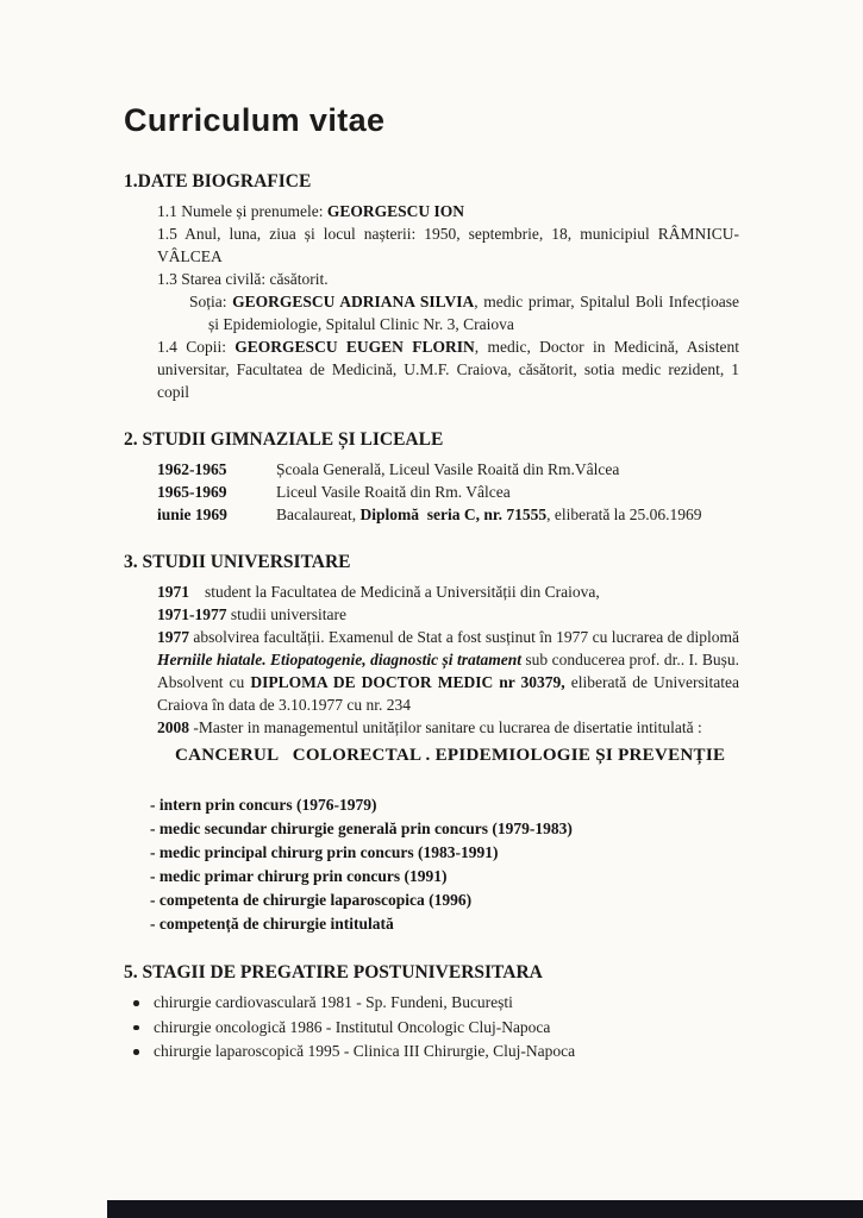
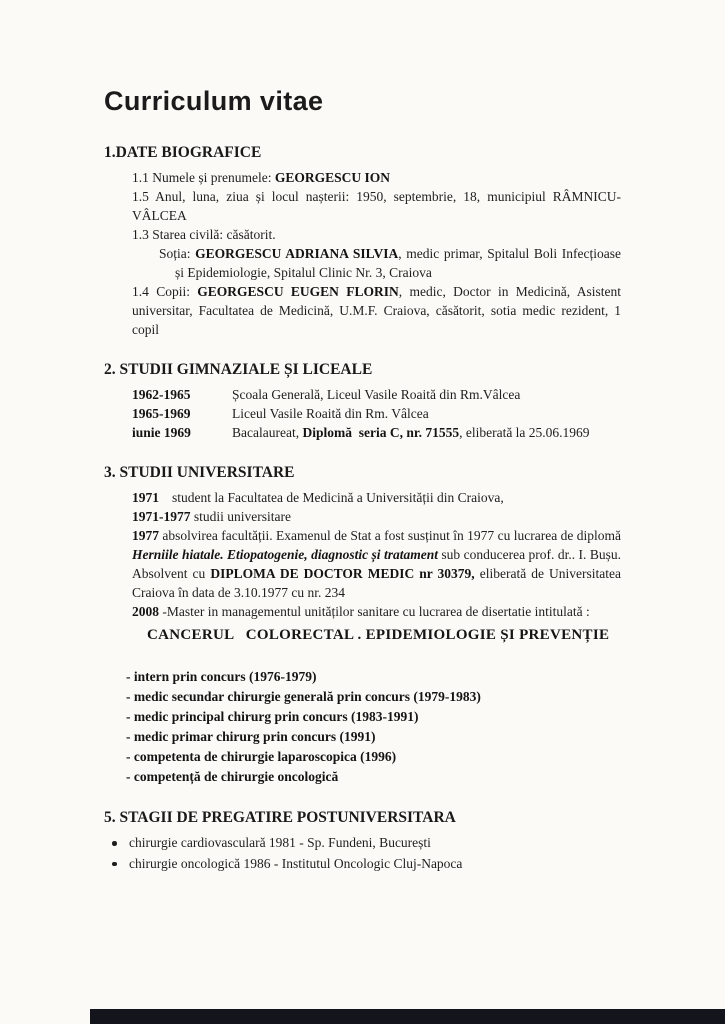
  Curriculum vitae
  1.DATE BIOGRAFICE
  1.1 Numele și prenumele: GEORGESCU ION
  1.5 Anul, luna, ziua și locul nașterii: 1950, septembrie, 18, municipiul RÂMNICU-VÂLCEA
  1.3 Starea civilă: căsătorit.
  Soția: GEORGESCU ADRIANA SILVIA, medic primar, Spitalul Boli Infecțioase și Epidemiologie, Spitalul Clinic Nr. 3, Craiova
  1.4 Copii: GEORGESCU EUGEN FLORIN, medic, Doctor in Medicină, Asistent universitar, Facultatea de Medicină, U.M.F. Craiova, căsătorit, sotia medic rezident, 1 copil
  2. STUDII GIMNAZIALE ȘI LICEALE
  1962-1965
  Școala Generală, Liceul Vasile Roaită din Rm.Vâlcea
  1965-1969
  Liceul Vasile Roaită din Rm. Vâlcea
  iunie 1969
  Bacalaureat, Diplomă seria C, nr. 71555, eliberată la 25.06.1969
  3. STUDII UNIVERSITARE
  1971 student la Facultatea de Medicină a Universității din Craiova,
  1971-1977 studii universitare
  1977 absolvirea facultății. Examenul de Stat a fost susținut în 1977 cu lucrarea de diplomă Herniile hiatale. Etiopatogenie, diagnostic și tratament sub conducerea prof. dr.. I. Bușu. Absolvent cu DIPLOMA DE DOCTOR MEDIC nr 30379, eliberată de Universitatea Craiova în data de 3.10.1977 cu nr. 234
  2008 -Master in managementul unităților sanitare cu lucrarea de disertatie intitulată :
  CANCERUL COLORECTAL . EPIDEMIOLOGIE ȘI PREVENȚIE
  - intern prin concurs (1976-1979)
  - medic secundar chirurgie generală prin concurs (1979-1983)
  - medic principal chirurg prin concurs (1983-1991)
  - medic primar chirurg prin concurs (1991)
  - competenta de chirurgie laparoscopica (1996)
- - competență de chirurgie intitulată
+ - competență de chirurgie oncologică
  5. STAGII DE PREGATIRE POSTUNIVERSITARA
  chirurgie cardiovasculară 1981 - Sp. Fundeni, București
  chirurgie oncologică 1986 - Institutul Oncologic Cluj-Napoca
- chirurgie laparoscopică 1995 - Clinica III Chirurgie, Cluj-Napoca
